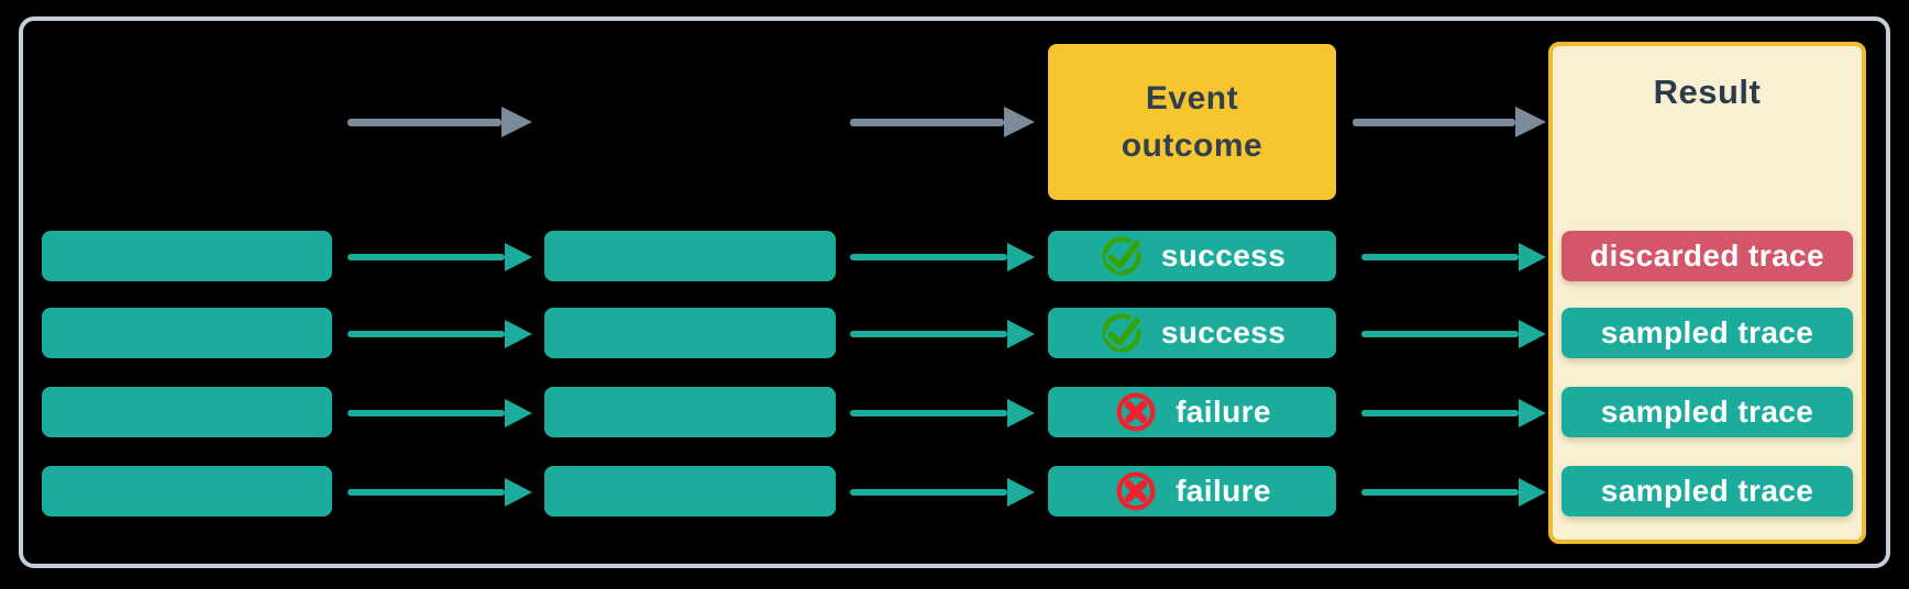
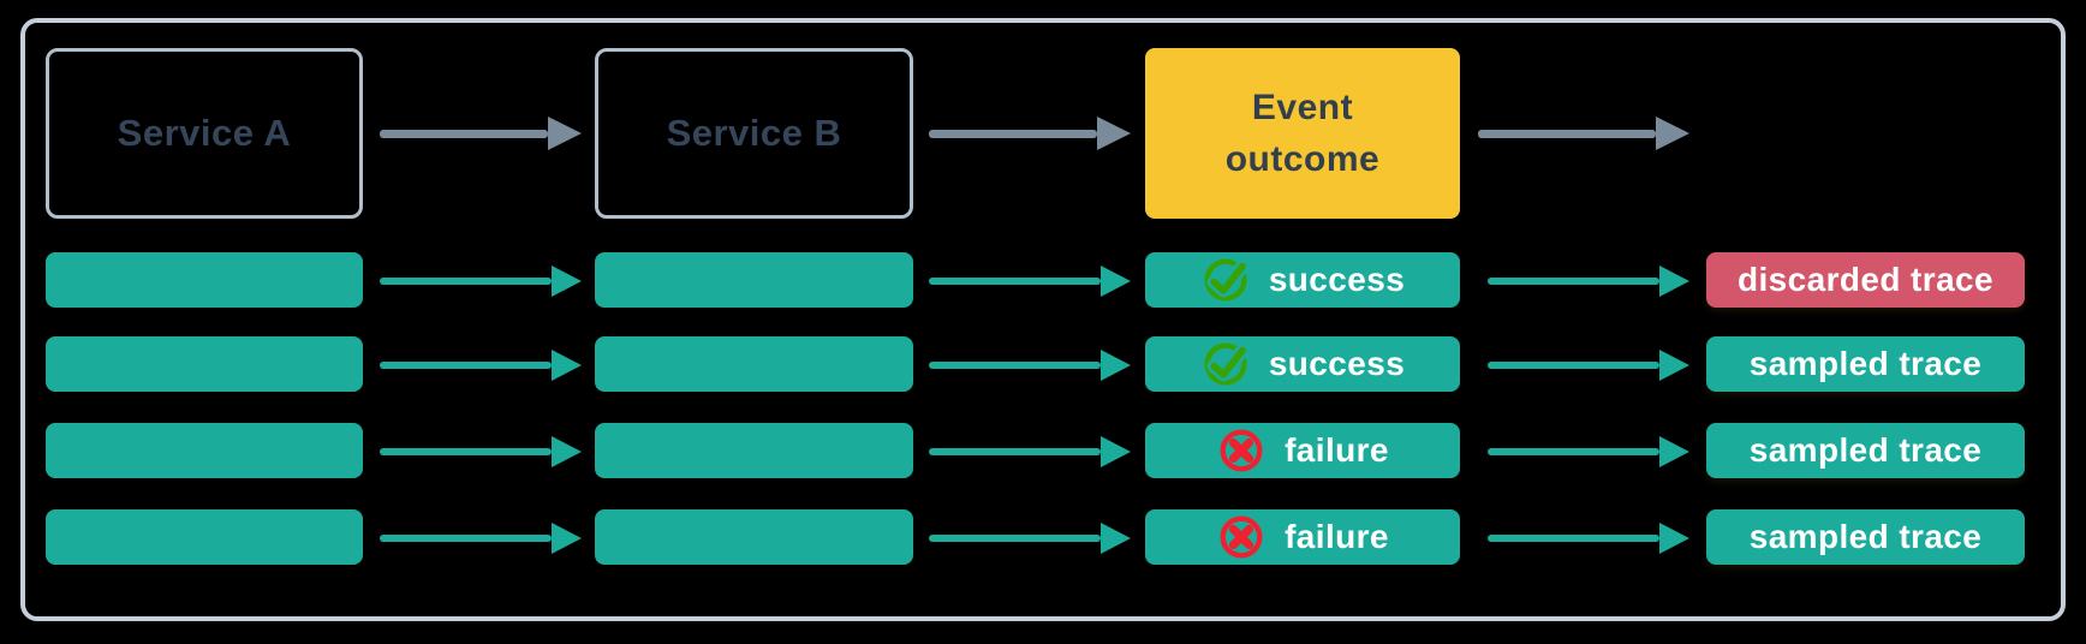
+ Service A
+ Service B
  Event
  outcome
- Result
  success
  discarded trace
  success
  sampled trace
  failure
  sampled trace
  failure
  sampled trace
